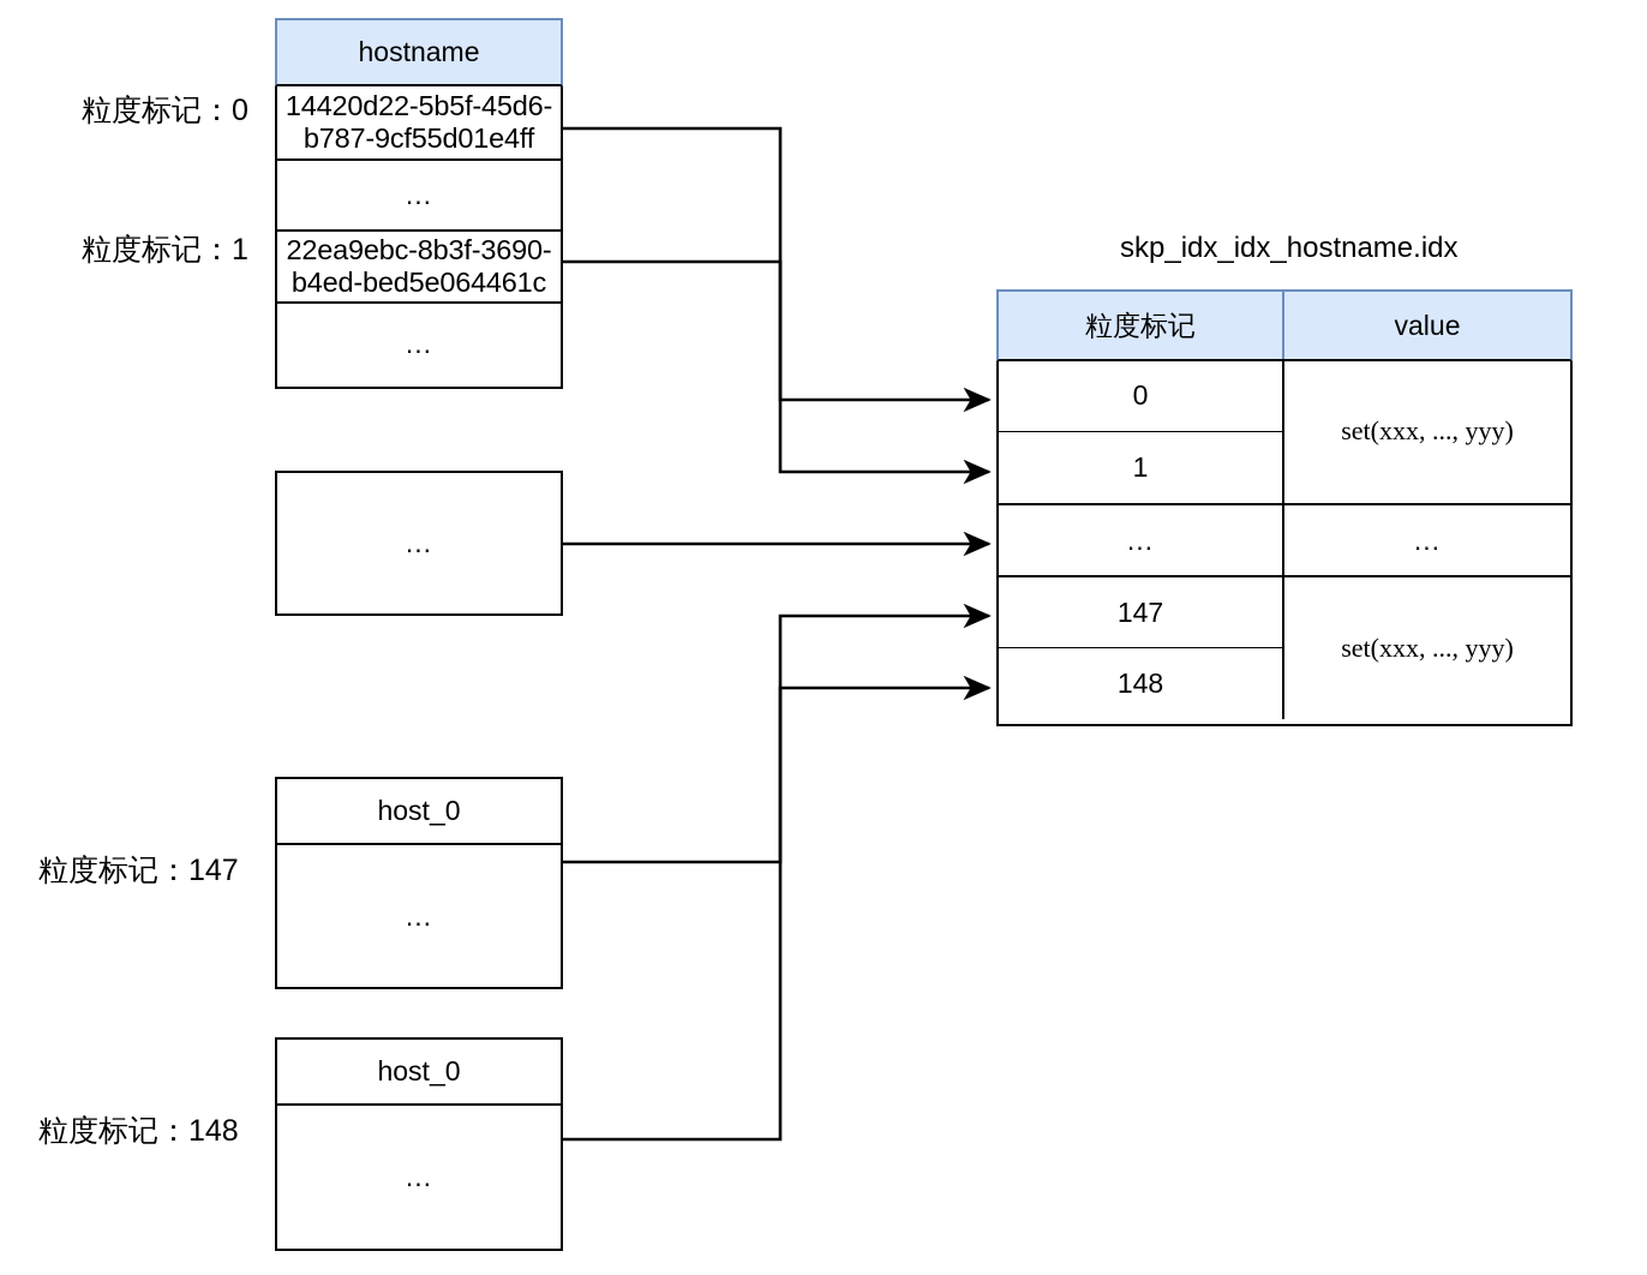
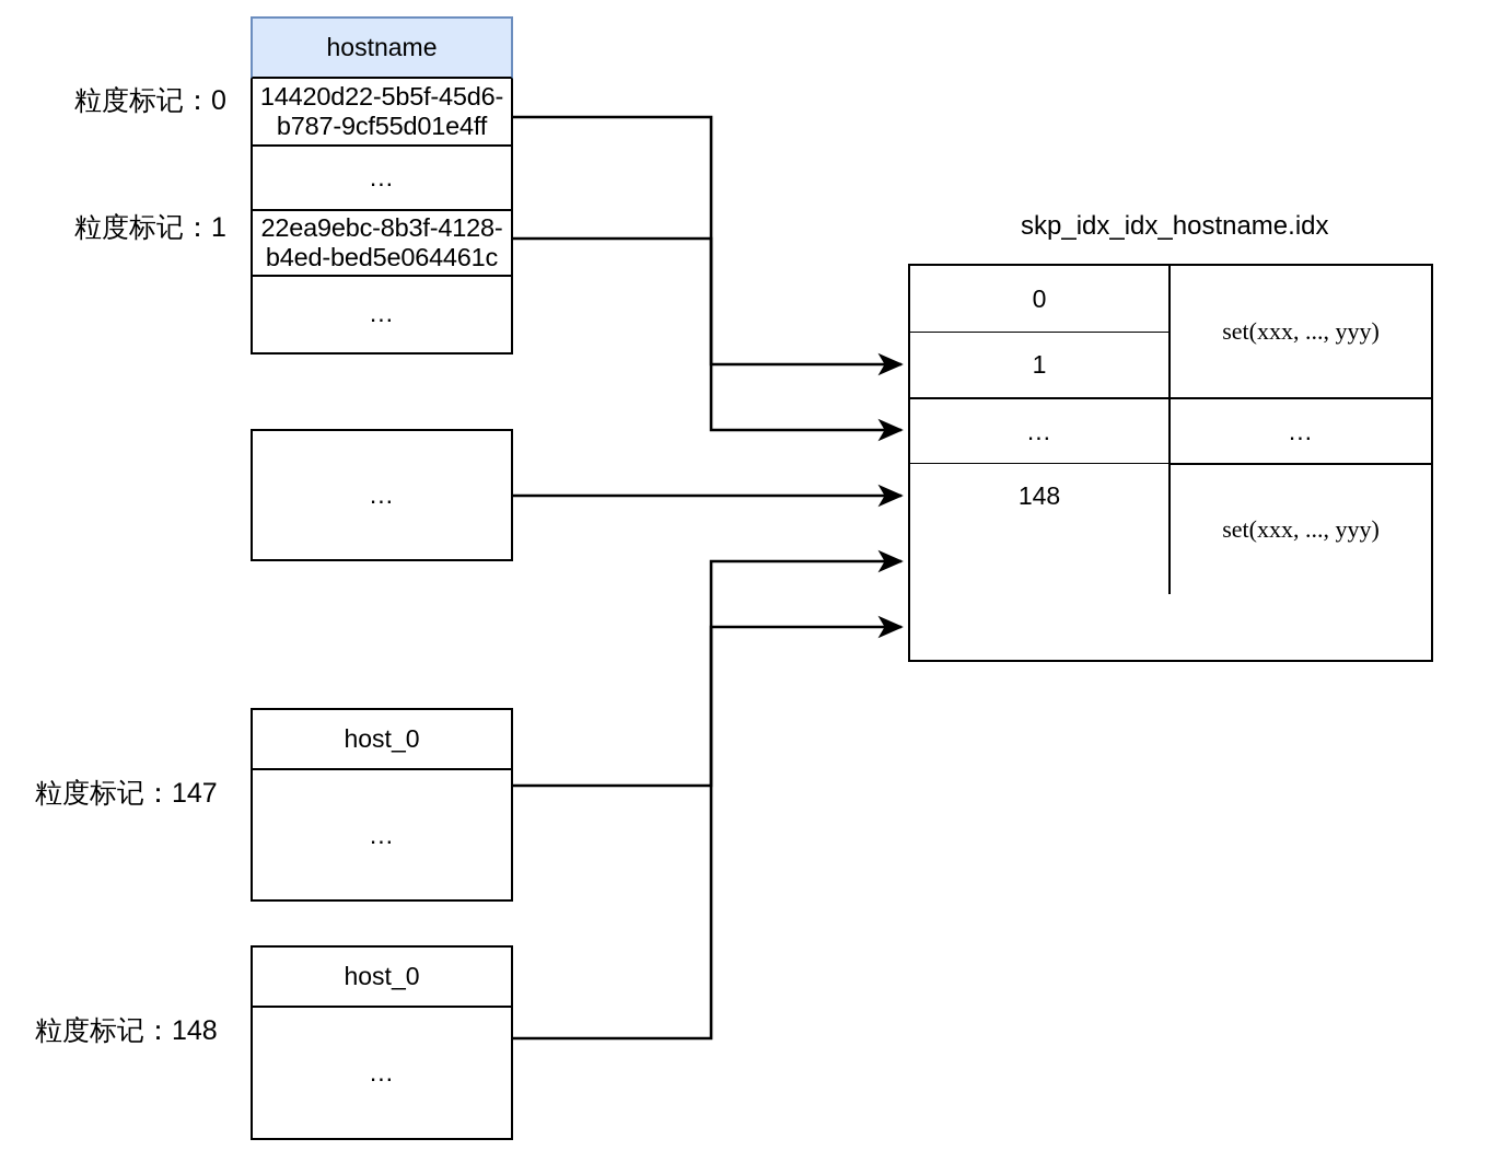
  粒度标记：0
  粒度标记：1
  粒度标记：147
  粒度标记：148
  hostname
  14420d22-5b5f-45d6-b787-9cf55d01e4ff
  ...
- 22ea9ebc-8b3f-3690-b4ed-bed5e064461c
+ 22ea9ebc-8b3f-4128-b4ed-bed5e064461c
  ...
  ...
  host_0
  ...
  host_0
  ...
  skp_idx_idx_hostname.idx
- 粒度标记
- value
  0
  1
  ...
- 147
  148
  set(xxx, ..., yyy)
  ...
  set(xxx, ..., yyy)
